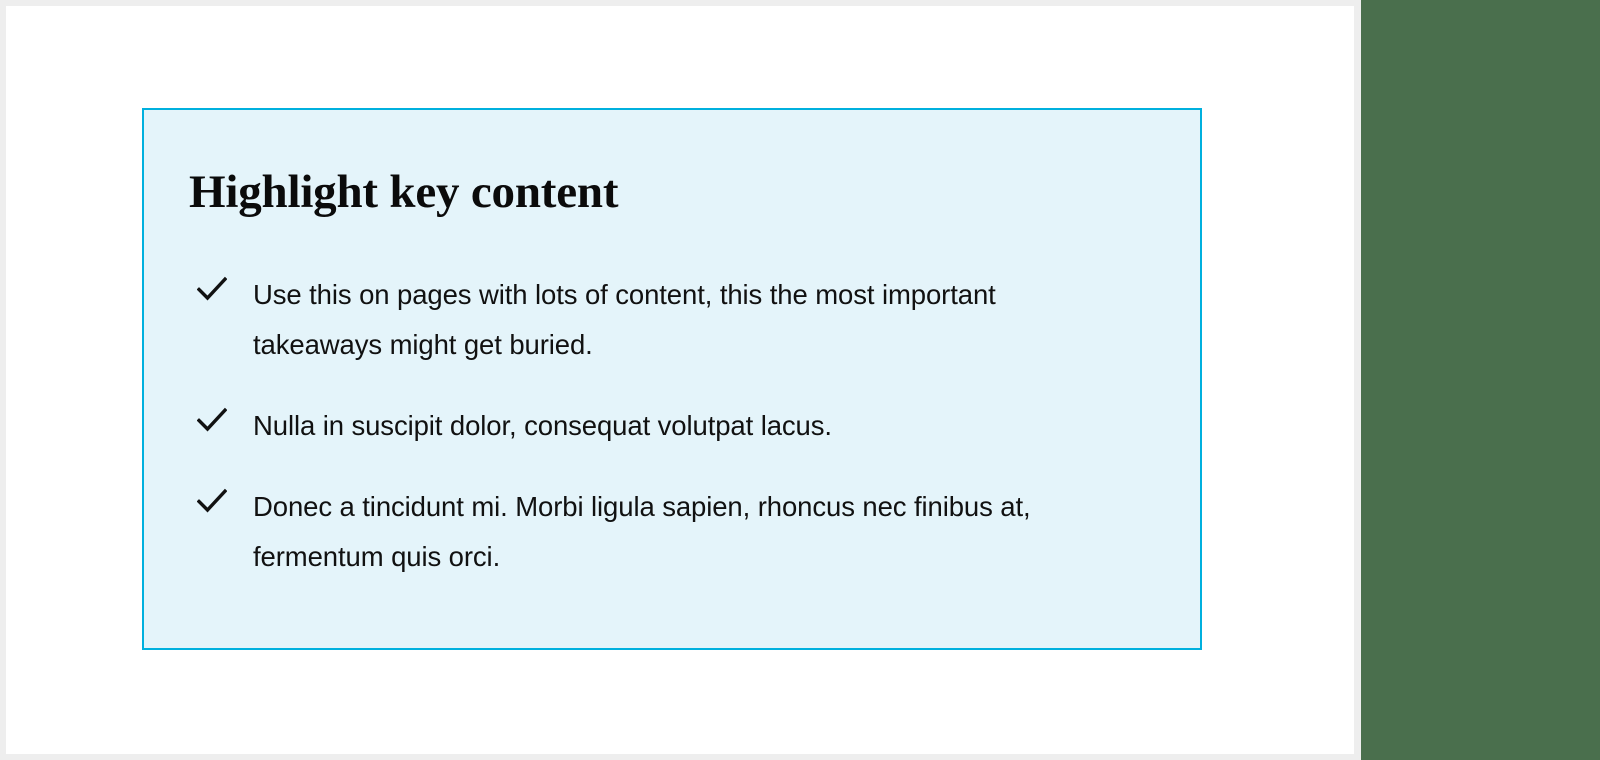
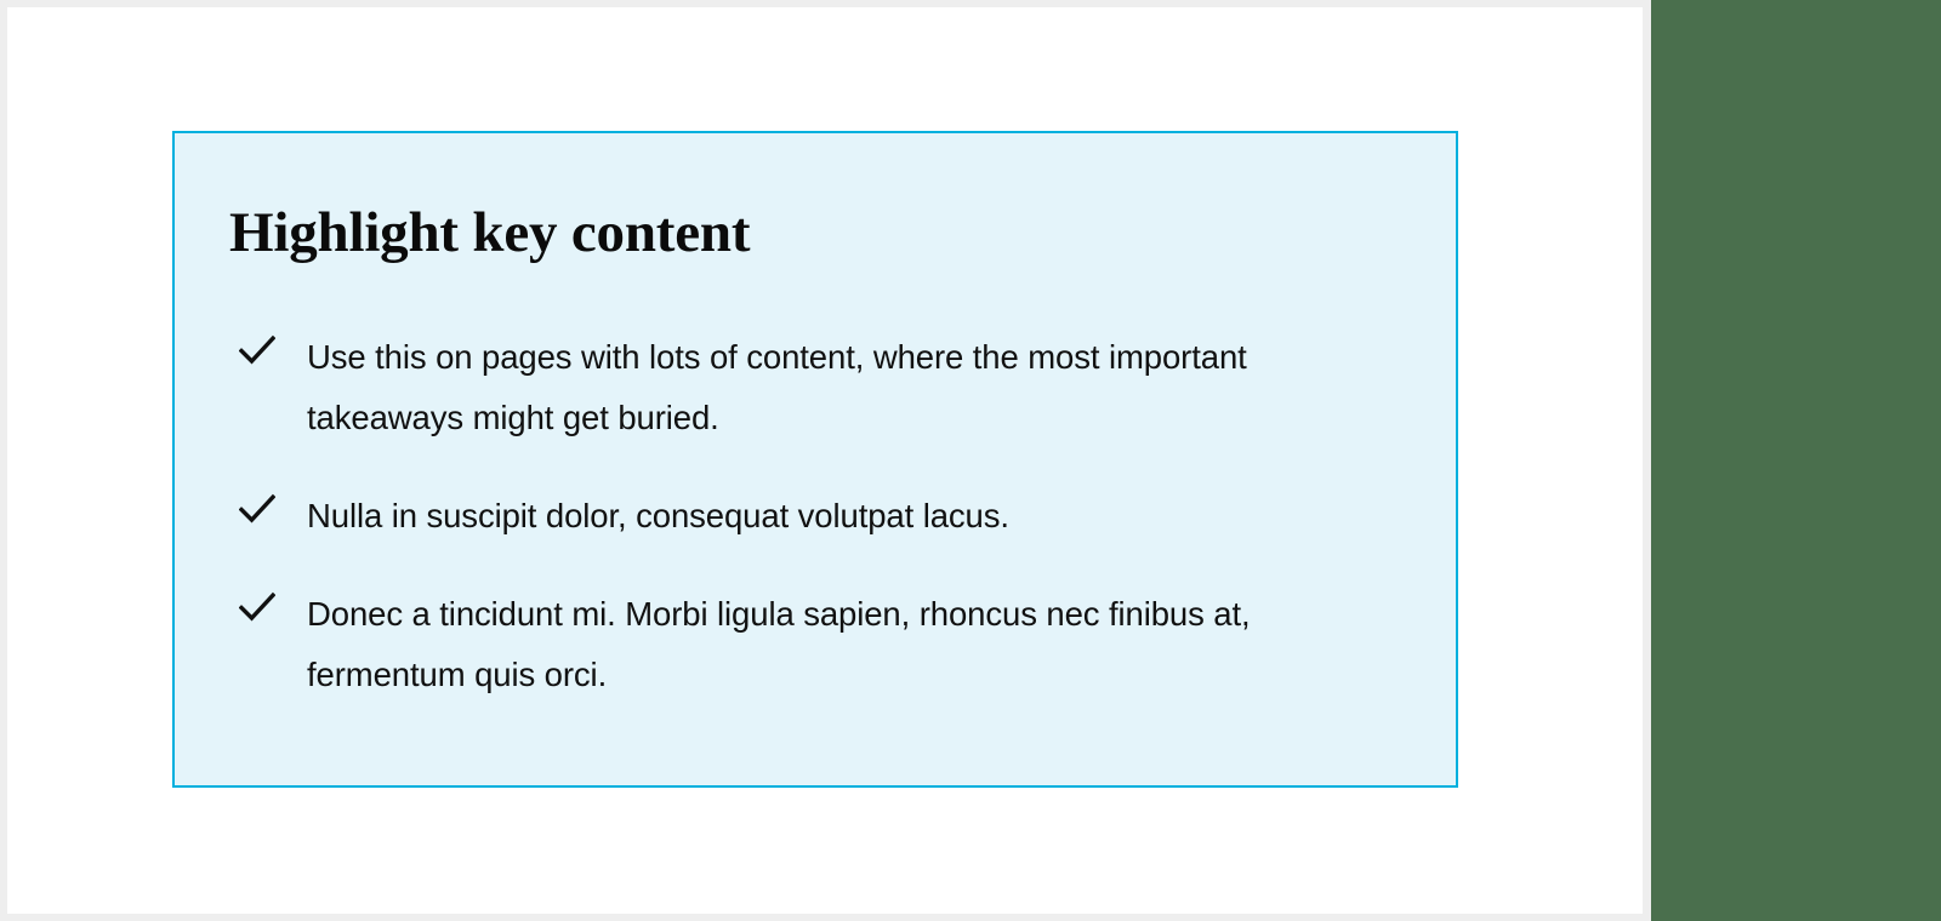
  Highlight key content
- Use this on pages with lots of content, this the most important takeaways might get buried.
+ Use this on pages with lots of content, where the most important takeaways might get buried.
  Nulla in suscipit dolor, consequat volutpat lacus.
  Donec a tincidunt mi. Morbi ligula sapien, rhoncus nec finibus at, fermentum quis orci.
